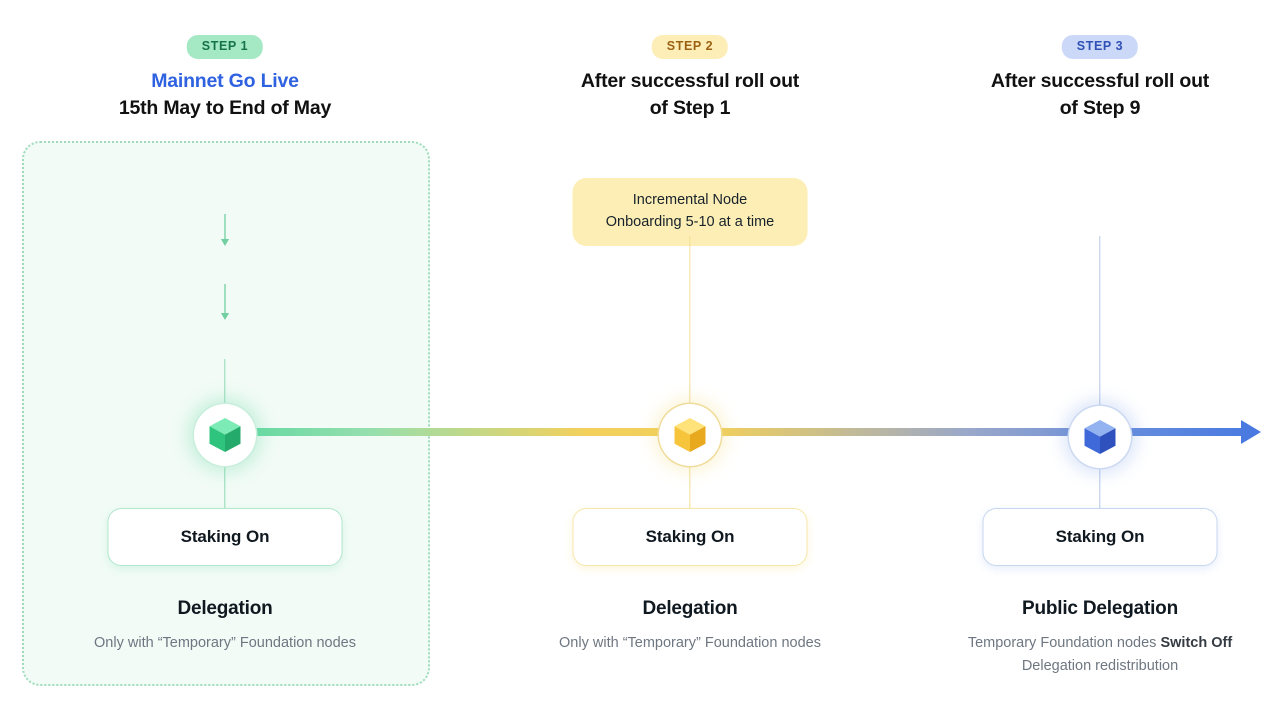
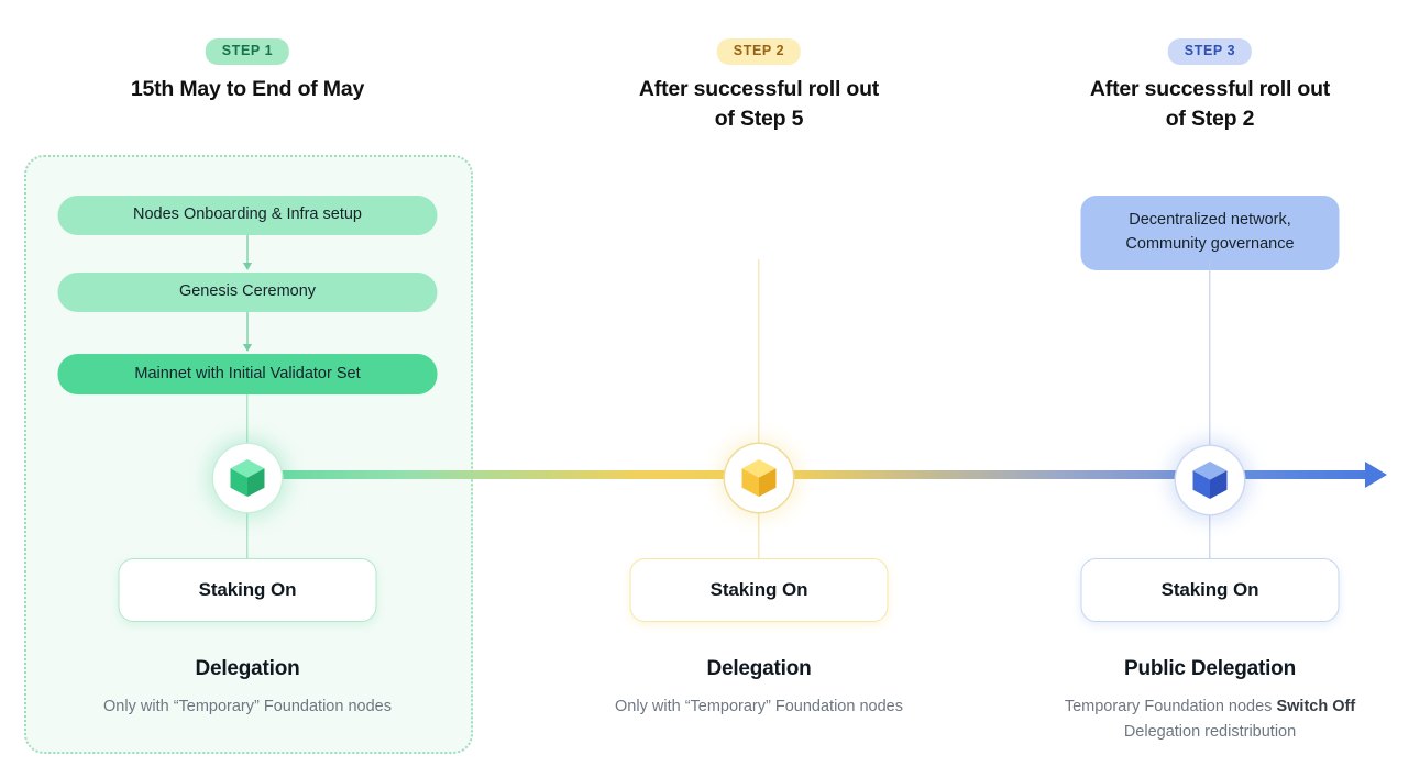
  STEP 1
- Mainnet Go Live
  15th May to End of May
+ Nodes Onboarding & Infra setup
+ Genesis Ceremony
+ Mainnet with Initial Validator Set
  Staking On
  Delegation
  Only with “Temporary” Foundation nodes
  STEP 2
  After successful roll out
- of Step 1
+ of Step 5
- Incremental Node
- Onboarding 5-10 at a time
  Staking On
  Delegation
  Only with “Temporary” Foundation nodes
  STEP 3
  After successful roll out
- of Step 9
+ of Step 2
+ Decentralized network,
+ Community governance
  Staking On
  Public Delegation
  Temporary Foundation nodes Switch Off
  Delegation redistribution
